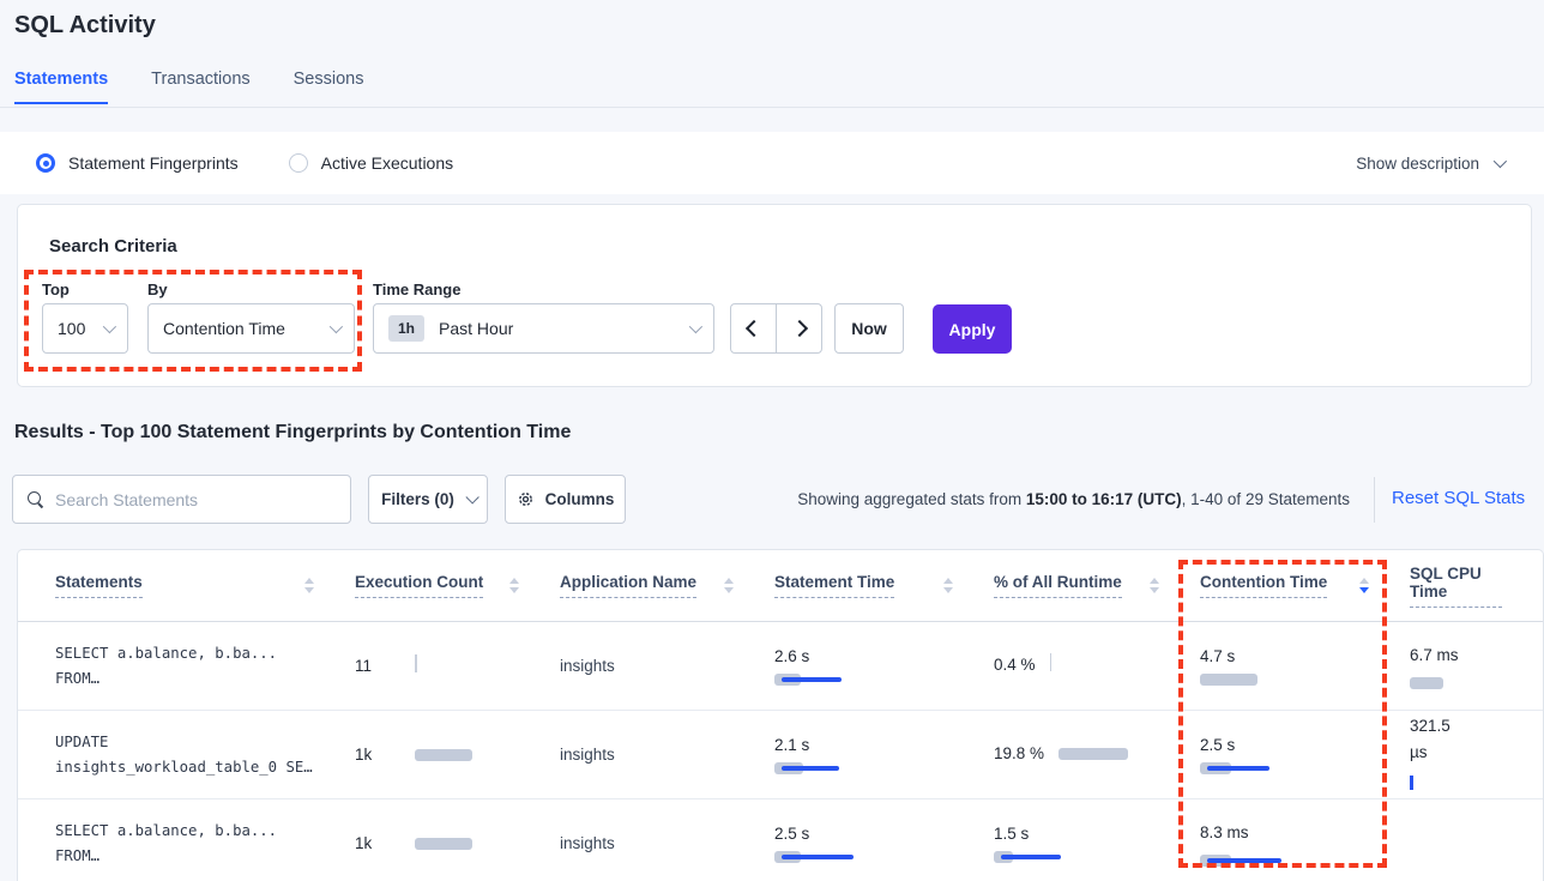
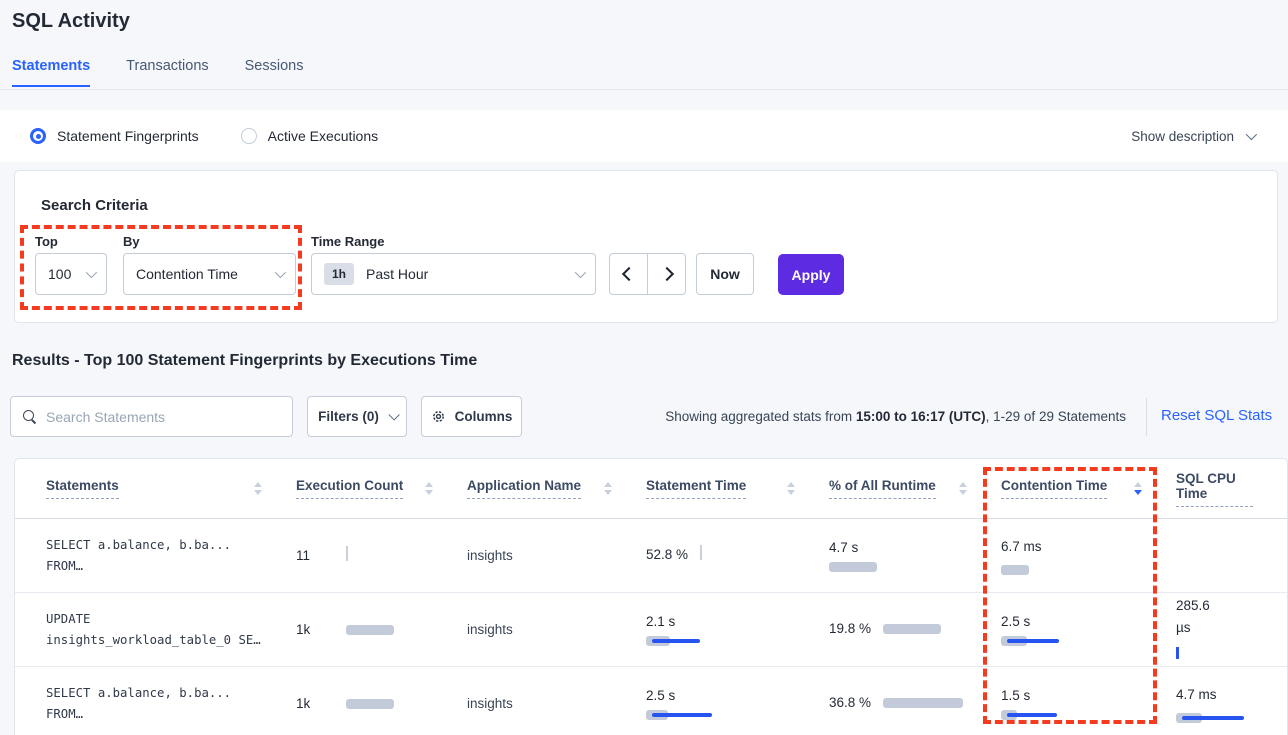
  SQL Activity
  Statements
  Transactions
  Sessions
  Statement Fingerprints
  Active Executions
  Show description
  Search Criteria
  Top
  100
  By
  Contention Time
  Time Range
  1h
  Past Hour
  Now
  Apply
- Results - Top 100 Statement Fingerprints by Contention Time
+ Results - Top 100 Statement Fingerprints by Executions Time
  Search Statements
  Filters (0)
  Columns
- Showing aggregated stats from 15:00 to 16:17 (UTC), 1-40 of 29 Statements
+ Showing aggregated stats from 15:00 to 16:17 (UTC), 1-29 of 29 Statements
  Reset SQL Stats
  Statements
  Execution Count
  Application Name
  Statement Time
  % of All Runtime
  Contention Time
  SQL CPU Time
  SELECT a.balance, b.ba...
  FROM…
  11
  insights
- 2.6 s
- 0.4 %
+ 52.8 %
  4.7 s
  6.7 ms
  UPDATE
  insights_workload_table_0 SE…
  1k
  insights
  2.1 s
  19.8 %
  2.5 s
- 321.5 µs
+ 285.6 µs
  SELECT a.balance, b.ba...
  FROM…
  1k
  insights
  2.5 s
+ 36.8 %
  1.5 s
- 8.3 ms
+ 4.7 ms
